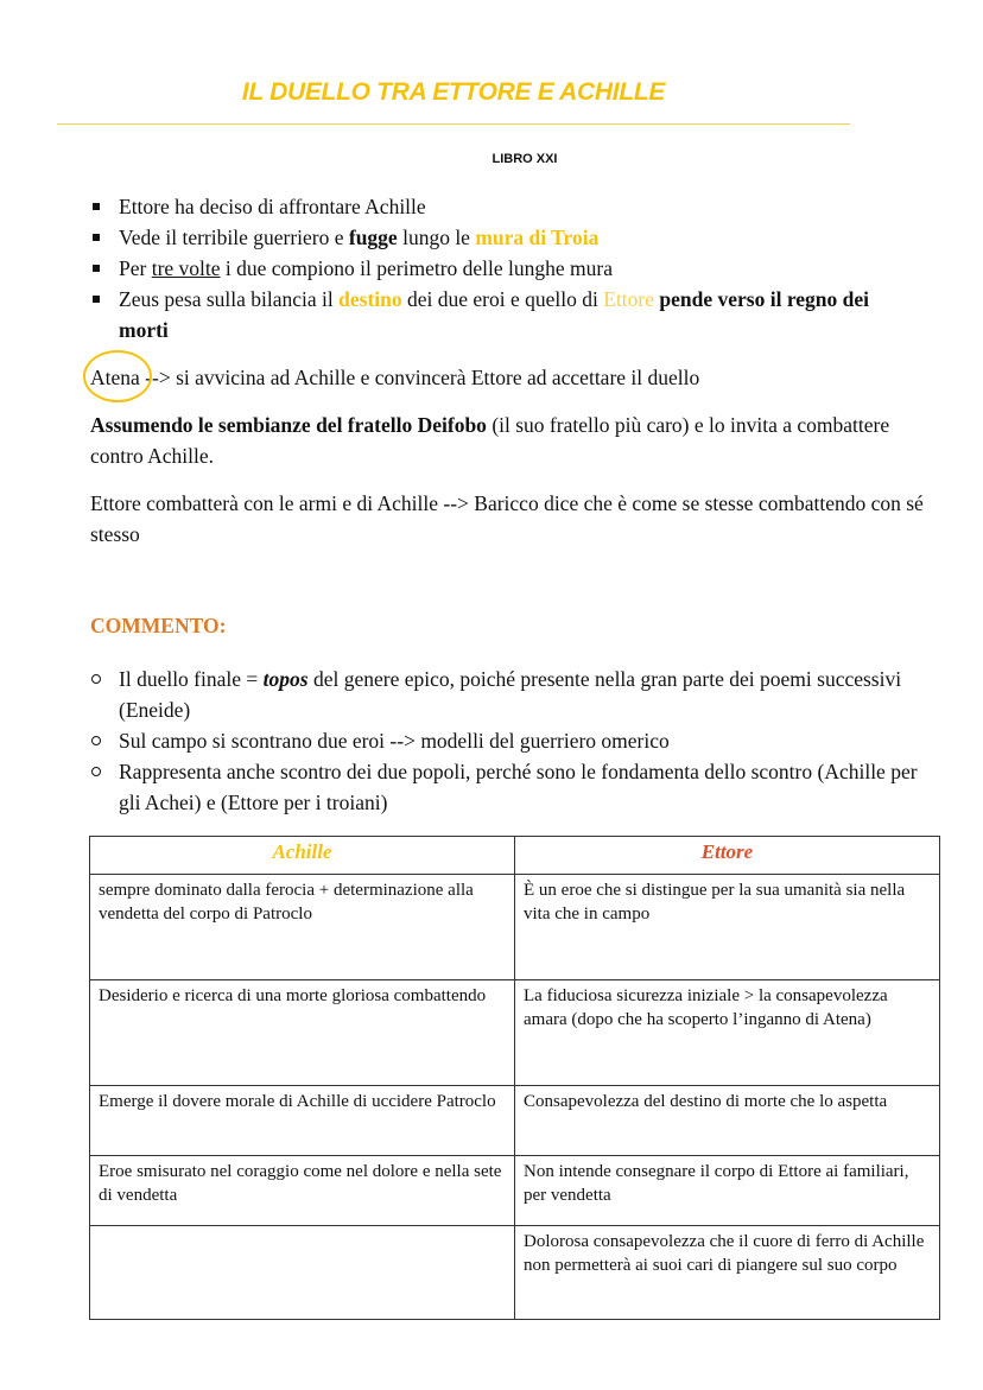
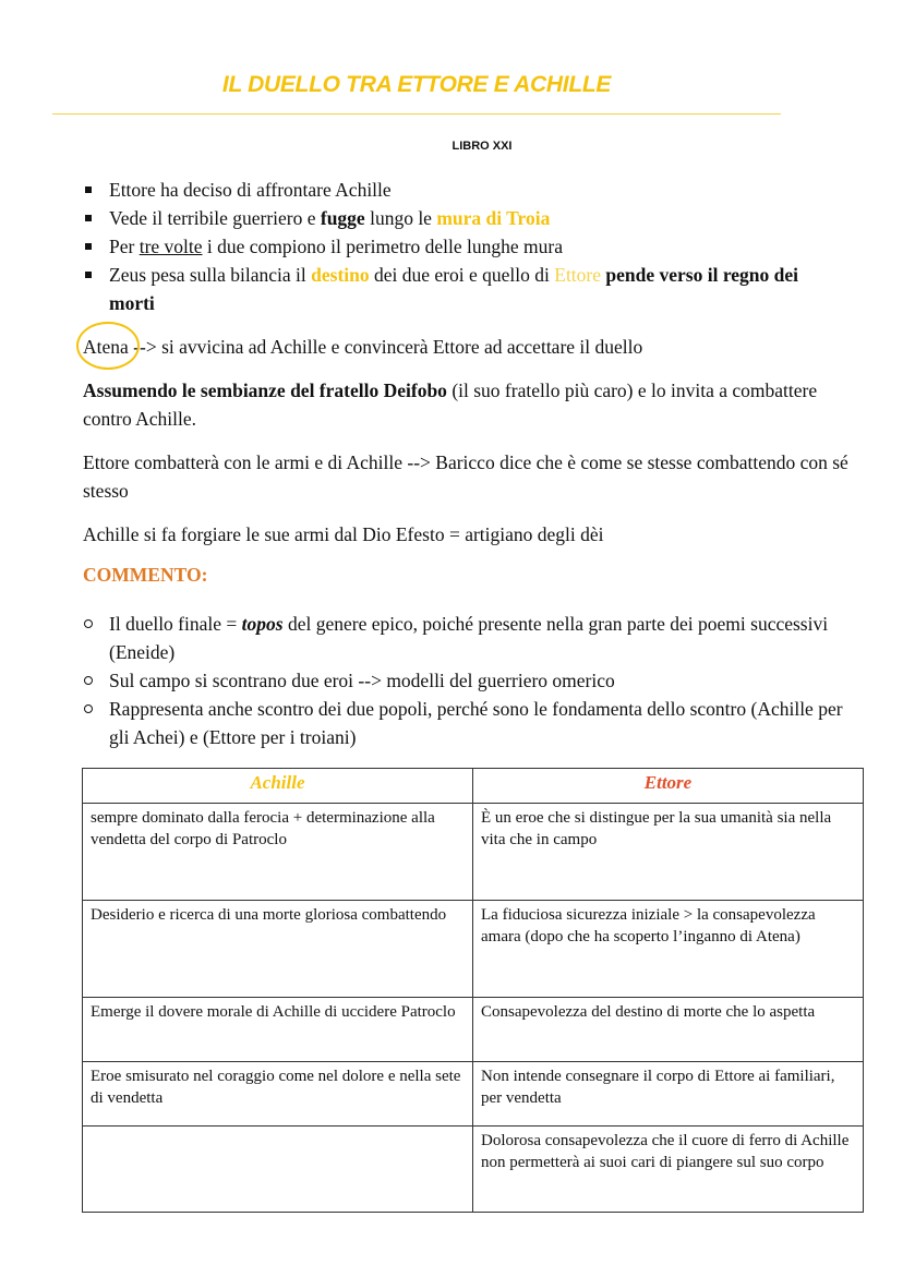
  IL DUELLO TRA ETTORE E ACHILLE
  LIBRO XXI
  Ettore ha deciso di affrontare Achille
  Vede il terribile guerriero e fugge lungo le mura di Troia
  Per tre volte i due compiono il perimetro delle lunghe mura
  Zeus pesa sulla bilancia il destino dei due eroi e quello di Ettore pende verso il regno dei morti
  Atena --> si avvicina ad Achille e convincerà Ettore ad accettare il duello
  Assumendo le sembianze del fratello Deifobo (il suo fratello più caro) e lo invita a combattere contro Achille.
  Ettore combatterà con le armi e di Achille --> Baricco dice che è come se stesse combattendo con sé stesso
+ Achille si fa forgiare le sue armi dal Dio Efesto = artigiano degli dèi
  COMMENTO:
  Il duello finale = topos del genere epico, poiché presente nella gran parte dei poemi successivi (Eneide)
  Sul campo si scontrano due eroi --> modelli del guerriero omerico
  Rappresenta anche scontro dei due popoli, perché sono le fondamenta dello scontro (Achille per gli Achei) e (Ettore per i troiani)
  Achille	Ettore
  sempre dominato dalla ferocia + determinazione alla vendetta del corpo di Patroclo	È un eroe che si distingue per la sua umanità sia nella vita che in campo
  Desiderio e ricerca di una morte gloriosa combattendo	La fiduciosa sicurezza iniziale > la consapevolezza amara (dopo che ha scoperto l’inganno di Atena)
  Emerge il dovere morale di Achille di uccidere Patroclo	Consapevolezza del destino di morte che lo aspetta
  Eroe smisurato nel coraggio come nel dolore e nella sete di vendetta	Non intende consegnare il corpo di Ettore ai familiari, per vendetta
  	Dolorosa consapevolezza che il cuore di ferro di Achille non permetterà ai suoi cari di piangere sul suo corpo
